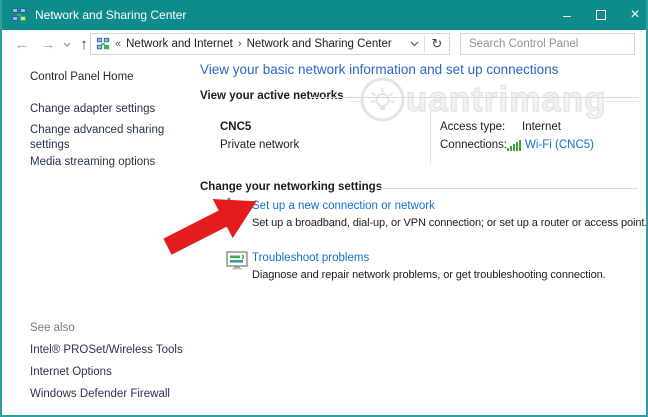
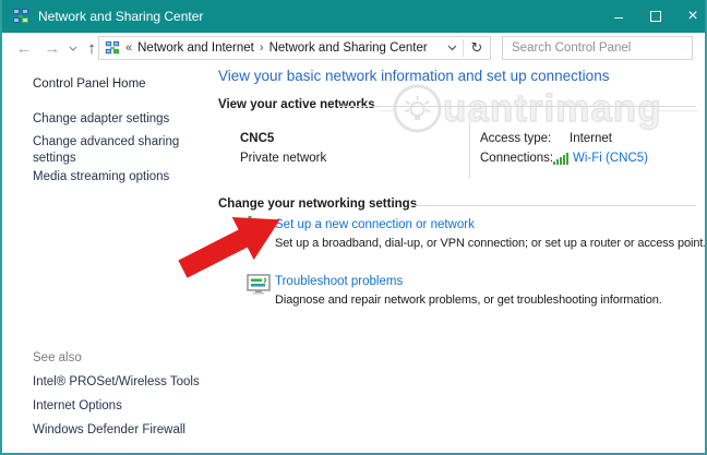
  Network and Sharing Center
  –
  ×
  ←
  →
  ↑
  «
  Network and Internet
  ›
  Network and Sharing Center
  ↻
  Search Control Panel
  uantrimang
  Control Panel Home
  Change adapter settings
  Change advanced sharing settings
  Media streaming options
  See also
  Intel® PROSet/Wireless Tools
  Internet Options
  Windows Defender Firewall
  View your basic network information and set up connections
  View your active networks
  CNC5
  Private network
  Access type:
  Internet
  Connections:
  Wi-Fi (CNC5)
  Change your networking settings
  Set up a new connection or network
  Set up a broadband, dial-up, or VPN connection; or set up a router or access point.
  Troubleshoot problems
- Diagnose and repair network problems, or get troubleshooting connection.
+ Diagnose and repair network problems, or get troubleshooting information.
